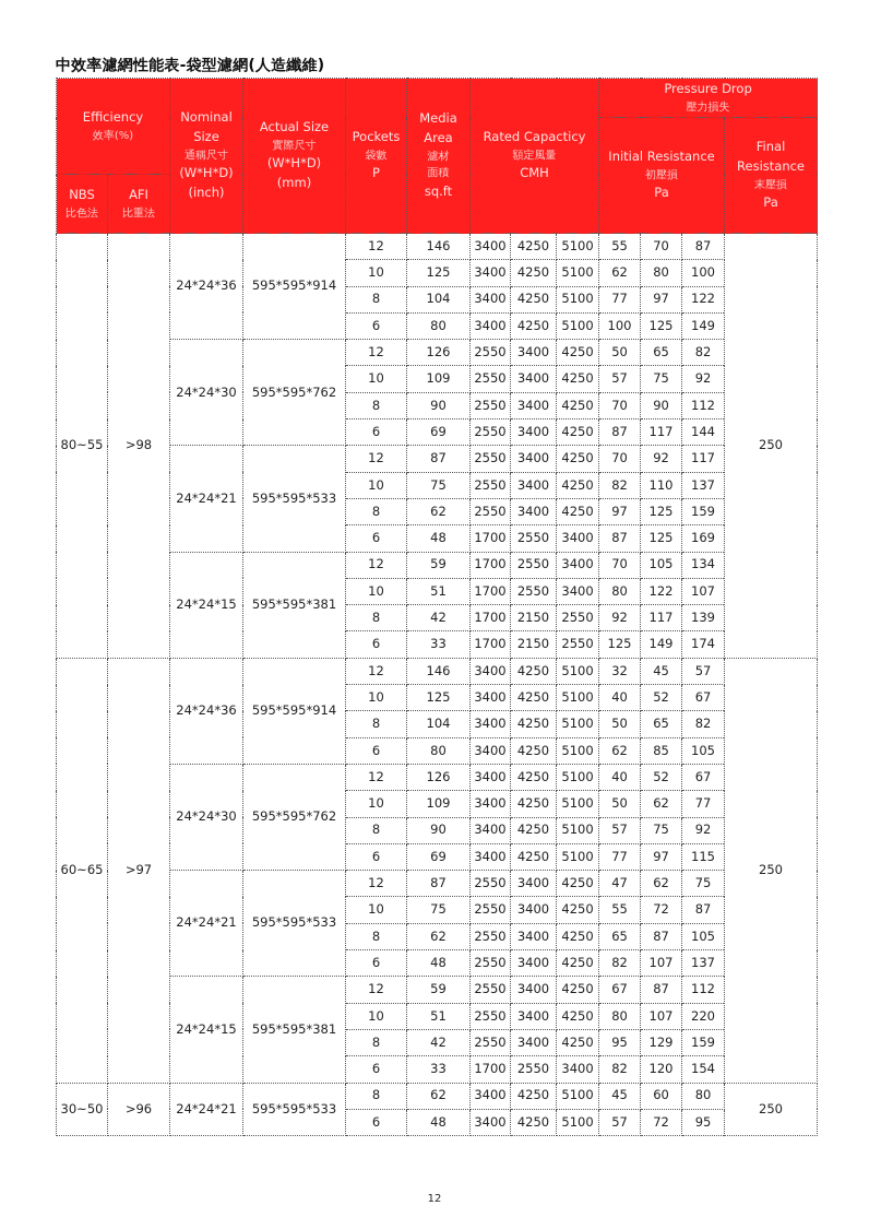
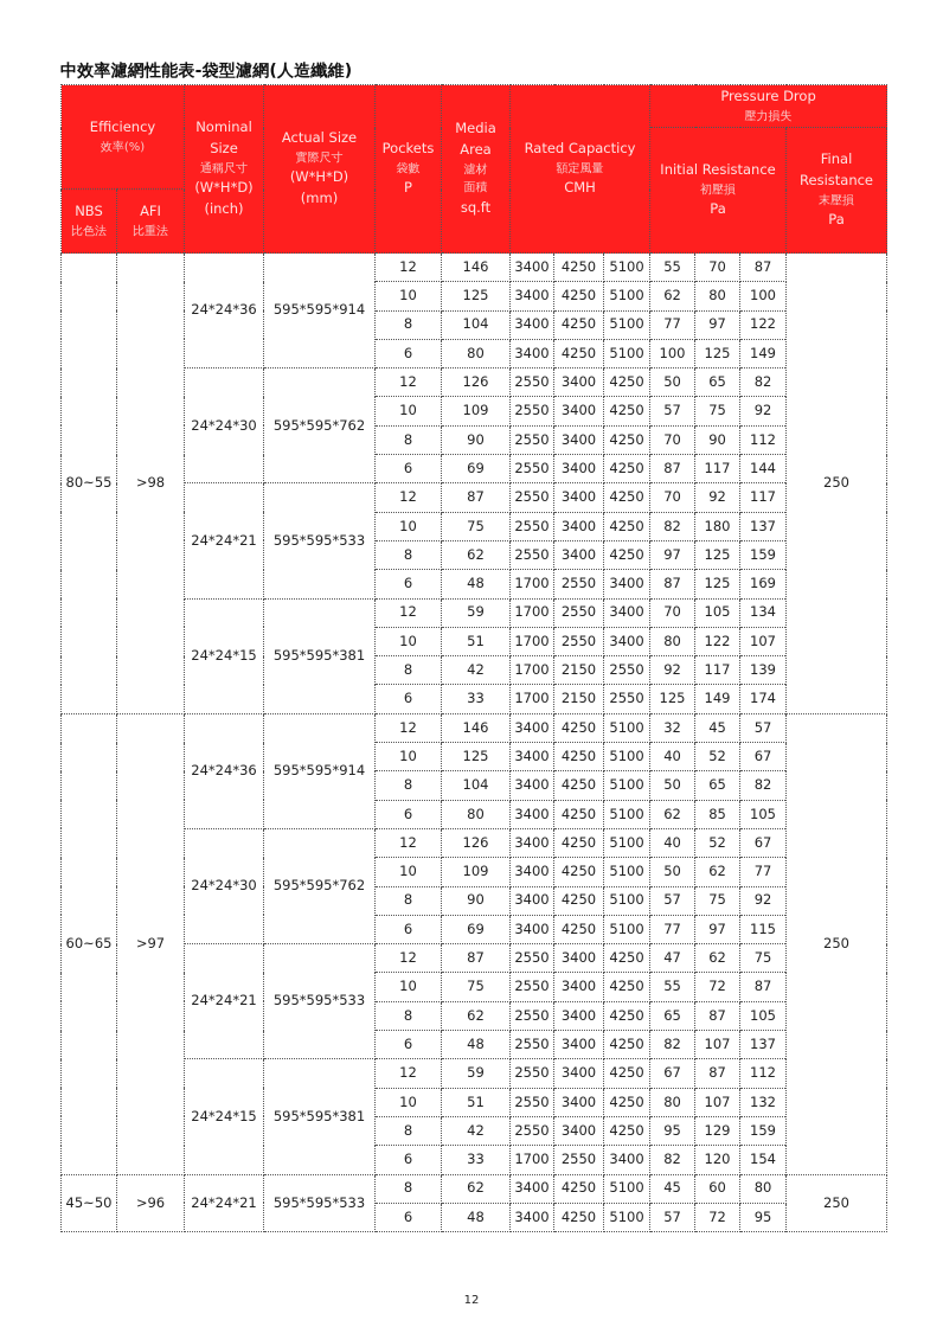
  中效率濾網性能表-袋型濾網(人造纖維)
  Efficiency 效率(%)	Nominal Size 通稱尺寸 (W*H*D) (inch)	Actual Size 實際尺寸 (W*H*D) (mm)	Pockets 袋數 P	Media Area 濾材 面積 sq.ft	Rated Capacticy 額定風量 CMH	Pressure Drop 壓力損失
  Initial Resistance 初壓損 Pa	Final Resistance 末壓損 Pa
  NBS 比色法	AFI 比重法
  80~55	>98	24*24*36	595*595*914	12	146	3400	4250	5100	55	70	87	250
  10	125	3400	4250	5100	62	80	100
  8	104	3400	4250	5100	77	97	122
  6	80	3400	4250	5100	100	125	149
  24*24*30	595*595*762	12	126	2550	3400	4250	50	65	82
  10	109	2550	3400	4250	57	75	92
  8	90	2550	3400	4250	70	90	112
  6	69	2550	3400	4250	87	117	144
  24*24*21	595*595*533	12	87	2550	3400	4250	70	92	117
- 10	75	2550	3400	4250	82	110	137
+ 10	75	2550	3400	4250	82	180	137
  8	62	2550	3400	4250	97	125	159
  6	48	1700	2550	3400	87	125	169
  24*24*15	595*595*381	12	59	1700	2550	3400	70	105	134
  10	51	1700	2550	3400	80	122	107
  8	42	1700	2150	2550	92	117	139
  6	33	1700	2150	2550	125	149	174
  60~65	>97	24*24*36	595*595*914	12	146	3400	4250	5100	32	45	57	250
  10	125	3400	4250	5100	40	52	67
  8	104	3400	4250	5100	50	65	82
  6	80	3400	4250	5100	62	85	105
  24*24*30	595*595*762	12	126	3400	4250	5100	40	52	67
  10	109	3400	4250	5100	50	62	77
  8	90	3400	4250	5100	57	75	92
  6	69	3400	4250	5100	77	97	115
  24*24*21	595*595*533	12	87	2550	3400	4250	47	62	75
  10	75	2550	3400	4250	55	72	87
  8	62	2550	3400	4250	65	87	105
  6	48	2550	3400	4250	82	107	137
  24*24*15	595*595*381	12	59	2550	3400	4250	67	87	112
- 10	51	2550	3400	4250	80	107	220
+ 10	51	2550	3400	4250	80	107	132
  8	42	2550	3400	4250	95	129	159
  6	33	1700	2550	3400	82	120	154
- 30~50	>96	24*24*21	595*595*533	8	62	3400	4250	5100	45	60	80	250
+ 45~50	>96	24*24*21	595*595*533	8	62	3400	4250	5100	45	60	80	250
  6	48	3400	4250	5100	57	72	95
  12
